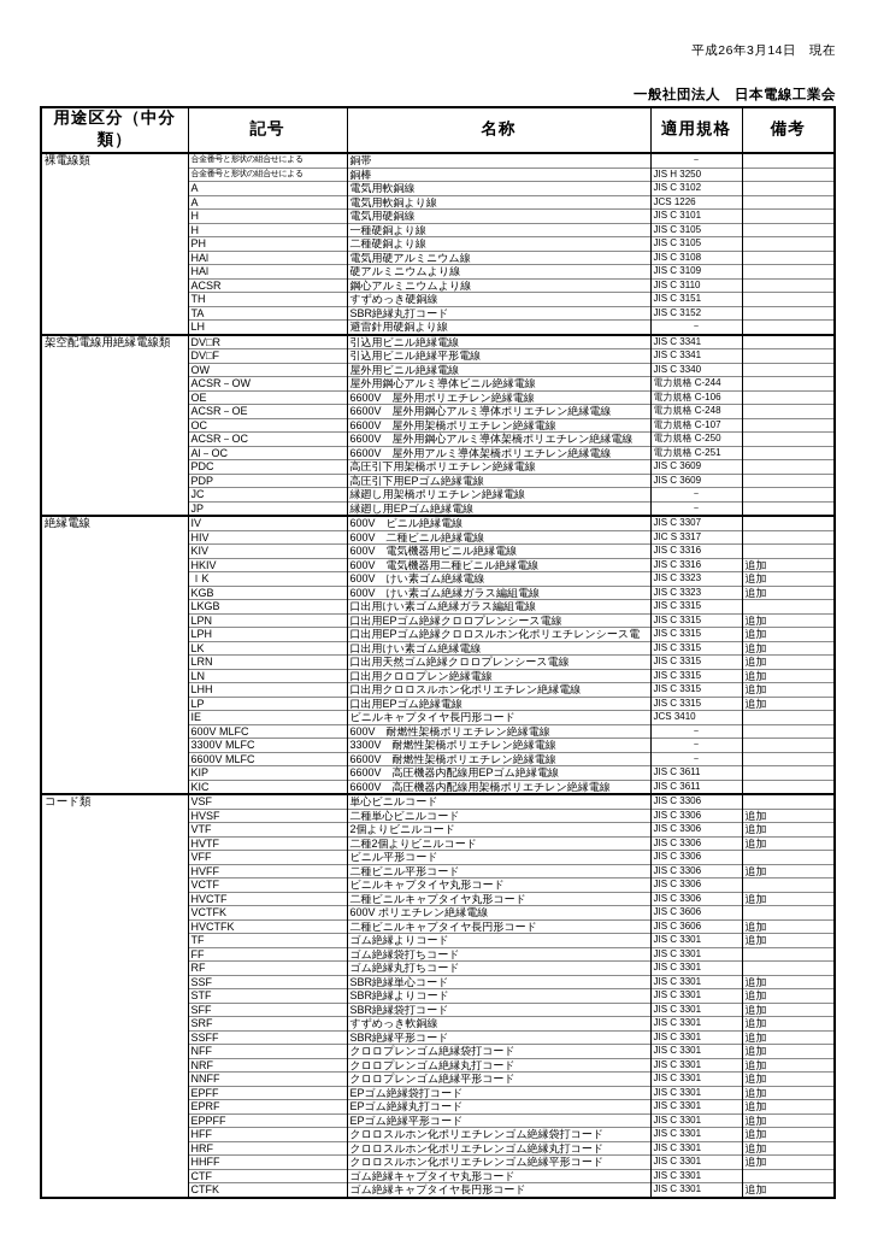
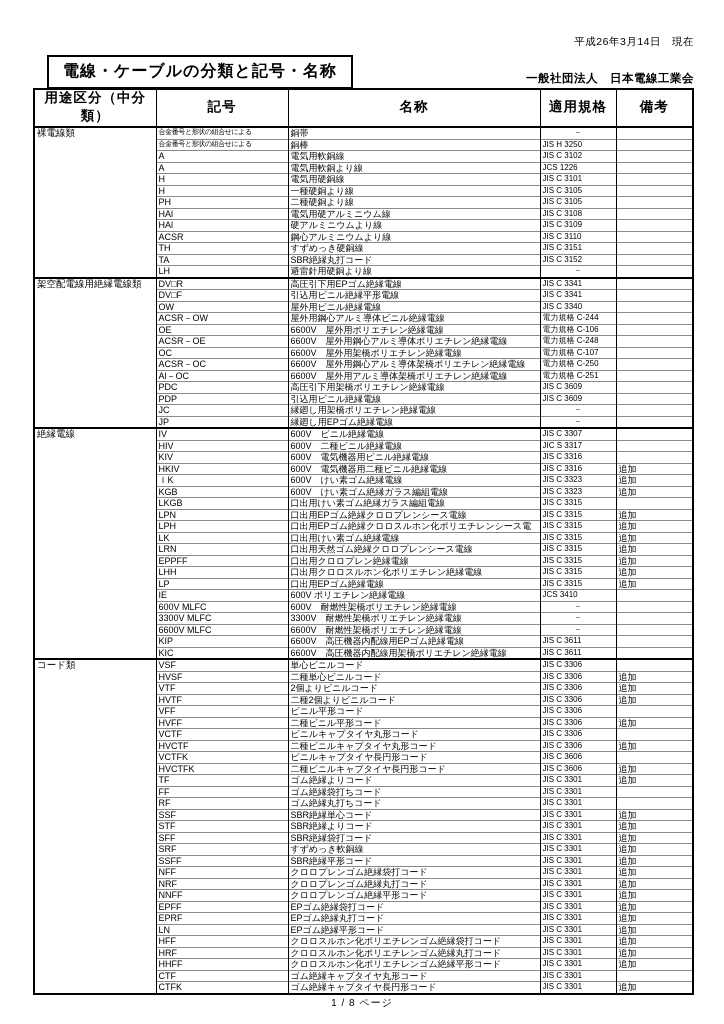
  平成26年3月14日 現在
+ 電線・ケーブルの分類と記号・名称
  一般社団法人 日本電線工業会
  用途区分（中分類）	記号	名称	適用規格	備考
  A	電気用軟銅線	JIS C 3102
  A	電気用軟銅より線	JCS 1226
  H	電気用硬銅線	JIS C 3101
  H	一種硬銅より線	JIS C 3105
  PH	二種硬銅より線	JIS C 3105
  HAl	電気用硬アルミニウム線	JIS C 3108
  HAl	硬アルミニウムより線	JIS C 3109
  ACSR	鋼心アルミニウムより線	JIS C 3110
  TH	すずめっき硬銅線	JIS C 3151
  TA	SBR絶縁丸打コード	JIS C 3152
  LH	避雷針用硬銅より線	－
- 架空配電線用絶縁電線類	DV□R	引込用ビニル絶縁電線	JIS C 3341
+ 架空配電線用絶縁電線類	DV□R	高圧引下用EPゴム絶縁電線	JIS C 3341
  DV□F	引込用ビニル絶縁平形電線	JIS C 3341
  OW	屋外用ビニル絶縁電線	JIS C 3340
  ACSR－OW	屋外用鋼心アルミ導体ビニル絶縁電線	電力規格 C-244
  OE	6600V 屋外用ポリエチレン絶縁電線	電力規格 C-106
  ACSR－OE	6600V 屋外用鋼心アルミ導体ポリエチレン絶縁電線	電力規格 C-248
  OC	6600V 屋外用架橋ポリエチレン絶縁電線	電力規格 C-107
  ACSR－OC	6600V 屋外用鋼心アルミ導体架橋ポリエチレン絶縁電線	電力規格 C-250
  Al－OC	6600V 屋外用アルミ導体架橋ポリエチレン絶縁電線	電力規格 C-251
  PDC	高圧引下用架橋ポリエチレン絶縁電線	JIS C 3609
- PDP	高圧引下用EPゴム絶縁電線	JIS C 3609
+ PDP	引込用ビニル絶縁電線	JIS C 3609
  JC	縁廻し用架橋ポリエチレン絶縁電線	－
  JP	縁廻し用EPゴム絶縁電線	－
  絶縁電線	IV	600V ビニル絶縁電線	JIS C 3307
  HIV	600V 二種ビニル絶縁電線	JIC S 3317
  KIV	600V 電気機器用ビニル絶縁電線	JIS C 3316
  HKIV	600V 電気機器用二種ビニル絶縁電線	JIS C 3316	追加
  ＩK	600V けい素ゴム絶縁電線	JIS C 3323	追加
  KGB	600V けい素ゴム絶縁ガラス編組電線	JIS C 3323	追加
  LKGB	口出用けい素ゴム絶縁ガラス編組電線	JIS C 3315
  LPN	口出用EPゴム絶縁クロロプレンシース電線	JIS C 3315	追加
  LPH	口出用EPゴム絶縁クロロスルホン化ポリエチレンシース電	JIS C 3315	追加
  LK	口出用けい素ゴム絶縁電線	JIS C 3315	追加
  LRN	口出用天然ゴム絶縁クロロプレンシース電線	JIS C 3315	追加
- LN	口出用クロロプレン絶縁電線	JIS C 3315	追加
+ EPPFF	口出用クロロプレン絶縁電線	JIS C 3315	追加
  LHH	口出用クロロスルホン化ポリエチレン絶縁電線	JIS C 3315	追加
  LP	口出用EPゴム絶縁電線	JIS C 3315	追加
- IE	ビニルキャブタイヤ長円形コード	JCS 3410
+ IE	600V ポリエチレン絶縁電線	JCS 3410
  600V MLFC	600V 耐燃性架橋ポリエチレン絶縁電線	－
  3300V MLFC	3300V 耐燃性架橋ポリエチレン絶縁電線	－
  6600V MLFC	6600V 耐燃性架橋ポリエチレン絶縁電線	－
  KIP	6600V 高圧機器内配線用EPゴム絶縁電線	JIS C 3611
  KIC	6600V 高圧機器内配線用架橋ポリエチレン絶縁電線	JIS C 3611
  コード類	VSF	単心ビニルコード	JIS C 3306
  HVSF	二種単心ビニルコード	JIS C 3306	追加
  VTF	2個よりビニルコード	JIS C 3306	追加
  HVTF	二種2個よりビニルコード	JIS C 3306	追加
  VFF	ビニル平形コード	JIS C 3306
  HVFF	二種ビニル平形コード	JIS C 3306	追加
  VCTF	ビニルキャブタイヤ丸形コード	JIS C 3306
  HVCTF	二種ビニルキャブタイヤ丸形コード	JIS C 3306	追加
- VCTFK	600V ポリエチレン絶縁電線	JIS C 3606
+ VCTFK	ビニルキャブタイヤ長円形コード	JIS C 3606
  HVCTFK	二種ビニルキャブタイヤ長円形コード	JIS C 3606	追加
  TF	ゴム絶縁よりコード	JIS C 3301	追加
  FF	ゴム絶縁袋打ちコード	JIS C 3301
  RF	ゴム絶縁丸打ちコード	JIS C 3301
  SSF	SBR絶縁単心コード	JIS C 3301	追加
  STF	SBR絶縁よりコード	JIS C 3301	追加
  SFF	SBR絶縁袋打コード	JIS C 3301	追加
  SRF	すずめっき軟銅線	JIS C 3301	追加
  SSFF	SBR絶縁平形コード	JIS C 3301	追加
  NFF	クロロプレンゴム絶縁袋打コード	JIS C 3301	追加
  NRF	クロロプレンゴム絶縁丸打コード	JIS C 3301	追加
  NNFF	クロロプレンゴム絶縁平形コード	JIS C 3301	追加
  EPFF	EPゴム絶縁袋打コード	JIS C 3301	追加
  EPRF	EPゴム絶縁丸打コード	JIS C 3301	追加
- EPPFF	EPゴム絶縁平形コード	JIS C 3301	追加
+ LN	EPゴム絶縁平形コード	JIS C 3301	追加
  HFF	クロロスルホン化ポリエチレンゴム絶縁袋打コード	JIS C 3301	追加
  HRF	クロロスルホン化ポリエチレンゴム絶縁丸打コード	JIS C 3301	追加
  HHFF	クロロスルホン化ポリエチレンゴム絶縁平形コード	JIS C 3301	追加
  CTF	ゴム絶縁キャブタイヤ丸形コード	JIS C 3301
  CTFK	ゴム絶縁キャブタイヤ長円形コード	JIS C 3301	追加
+ 1 / 8 ページ
